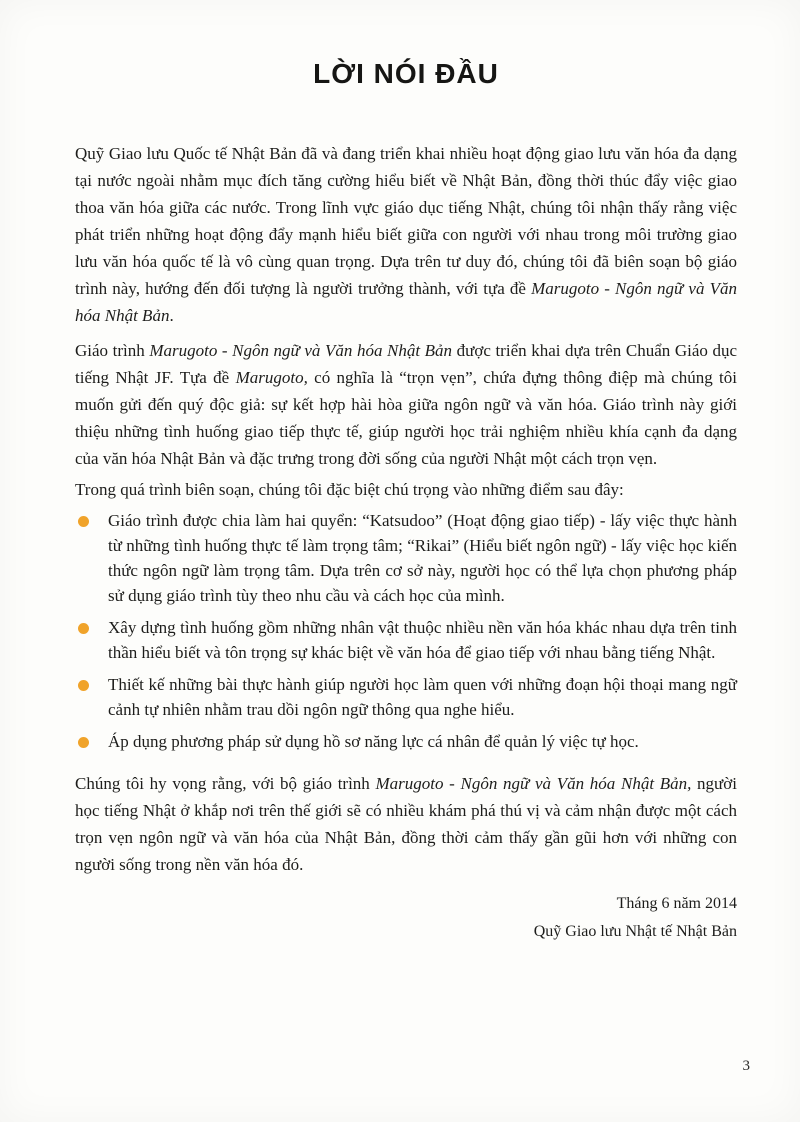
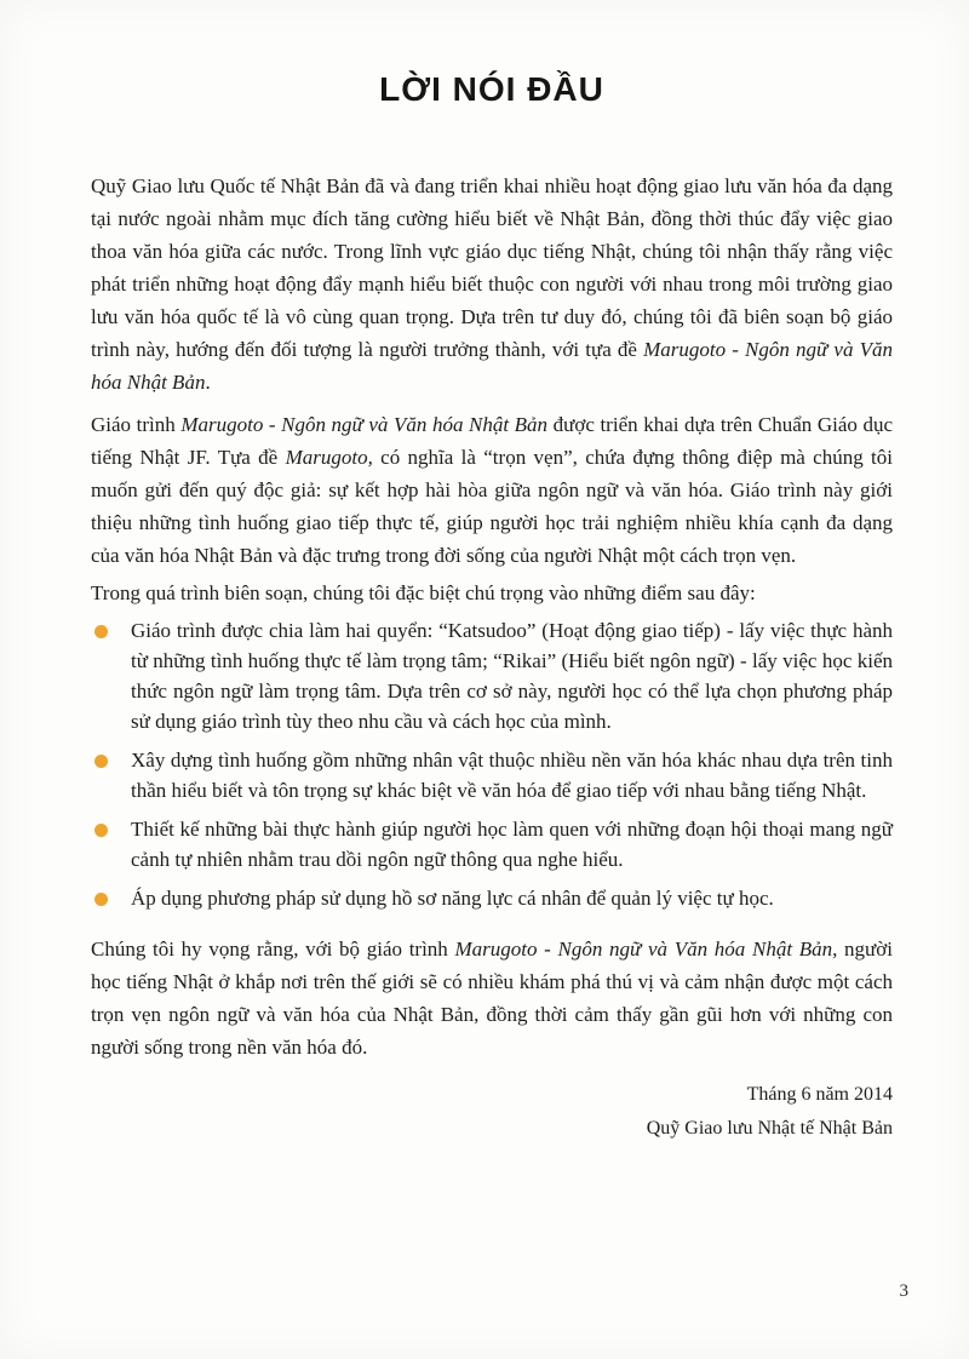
  LỜI NÓI ĐẦU
- Quỹ Giao lưu Quốc tế Nhật Bản đã và đang triển khai nhiều hoạt động giao lưu văn hóa đa dạng tại nước ngoài nhằm mục đích tăng cường hiểu biết về Nhật Bản, đồng thời thúc đẩy việc giao thoa văn hóa giữa các nước. Trong lĩnh vực giáo dục tiếng Nhật, chúng tôi nhận thấy rằng việc phát triển những hoạt động đẩy mạnh hiểu biết giữa con người với nhau trong môi trường giao lưu văn hóa quốc tế là vô cùng quan trọng. Dựa trên tư duy đó, chúng tôi đã biên soạn bộ giáo trình này, hướng đến đối tượng là người trưởng thành, với tựa đề Marugoto - Ngôn ngữ và Văn hóa Nhật Bản.
+ Quỹ Giao lưu Quốc tế Nhật Bản đã và đang triển khai nhiều hoạt động giao lưu văn hóa đa dạng tại nước ngoài nhằm mục đích tăng cường hiểu biết về Nhật Bản, đồng thời thúc đẩy việc giao thoa văn hóa giữa các nước. Trong lĩnh vực giáo dục tiếng Nhật, chúng tôi nhận thấy rằng việc phát triển những hoạt động đẩy mạnh hiểu biết thuộc con người với nhau trong môi trường giao lưu văn hóa quốc tế là vô cùng quan trọng. Dựa trên tư duy đó, chúng tôi đã biên soạn bộ giáo trình này, hướng đến đối tượng là người trưởng thành, với tựa đề Marugoto - Ngôn ngữ và Văn hóa Nhật Bản.
  Giáo trình Marugoto - Ngôn ngữ và Văn hóa Nhật Bản được triển khai dựa trên Chuẩn Giáo dục tiếng Nhật JF. Tựa đề Marugoto, có nghĩa là “trọn vẹn”, chứa đựng thông điệp mà chúng tôi muốn gửi đến quý độc giả: sự kết hợp hài hòa giữa ngôn ngữ và văn hóa. Giáo trình này giới thiệu những tình huống giao tiếp thực tế, giúp người học trải nghiệm nhiều khía cạnh đa dạng của văn hóa Nhật Bản và đặc trưng trong đời sống của người Nhật một cách trọn vẹn.
  Trong quá trình biên soạn, chúng tôi đặc biệt chú trọng vào những điểm sau đây:
  Giáo trình được chia làm hai quyển: “Katsudoo” (Hoạt động giao tiếp) - lấy việc thực hành từ những tình huống thực tế làm trọng tâm; “Rikai” (Hiểu biết ngôn ngữ) - lấy việc học kiến thức ngôn ngữ làm trọng tâm. Dựa trên cơ sở này, người học có thể lựa chọn phương pháp sử dụng giáo trình tùy theo nhu cầu và cách học của mình.
  Xây dựng tình huống gồm những nhân vật thuộc nhiều nền văn hóa khác nhau dựa trên tinh thần hiểu biết và tôn trọng sự khác biệt về văn hóa để giao tiếp với nhau bằng tiếng Nhật.
  Thiết kế những bài thực hành giúp người học làm quen với những đoạn hội thoại mang ngữ cảnh tự nhiên nhằm trau dồi ngôn ngữ thông qua nghe hiểu.
  Áp dụng phương pháp sử dụng hồ sơ năng lực cá nhân để quản lý việc tự học.
  Chúng tôi hy vọng rằng, với bộ giáo trình Marugoto - Ngôn ngữ và Văn hóa Nhật Bản, người học tiếng Nhật ở khắp nơi trên thế giới sẽ có nhiều khám phá thú vị và cảm nhận được một cách trọn vẹn ngôn ngữ và văn hóa của Nhật Bản, đồng thời cảm thấy gần gũi hơn với những con người sống trong nền văn hóa đó.
  Tháng 6 năm 2014
  Quỹ Giao lưu Nhật tế Nhật Bản
  3
